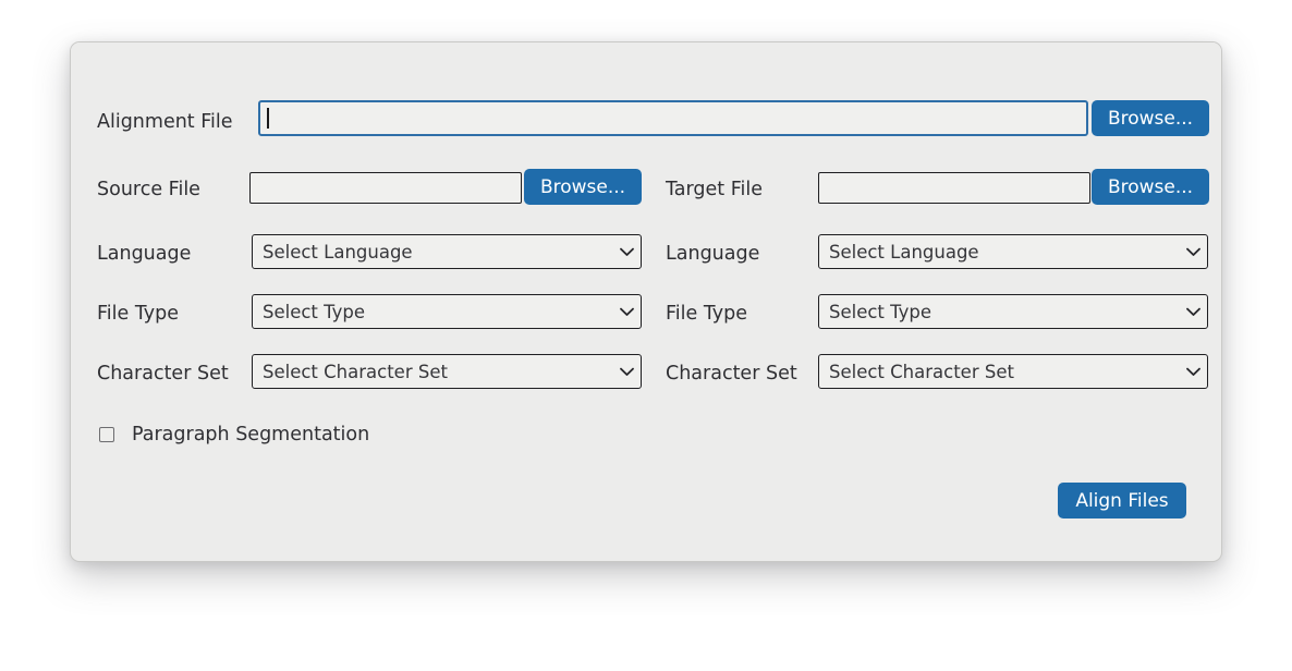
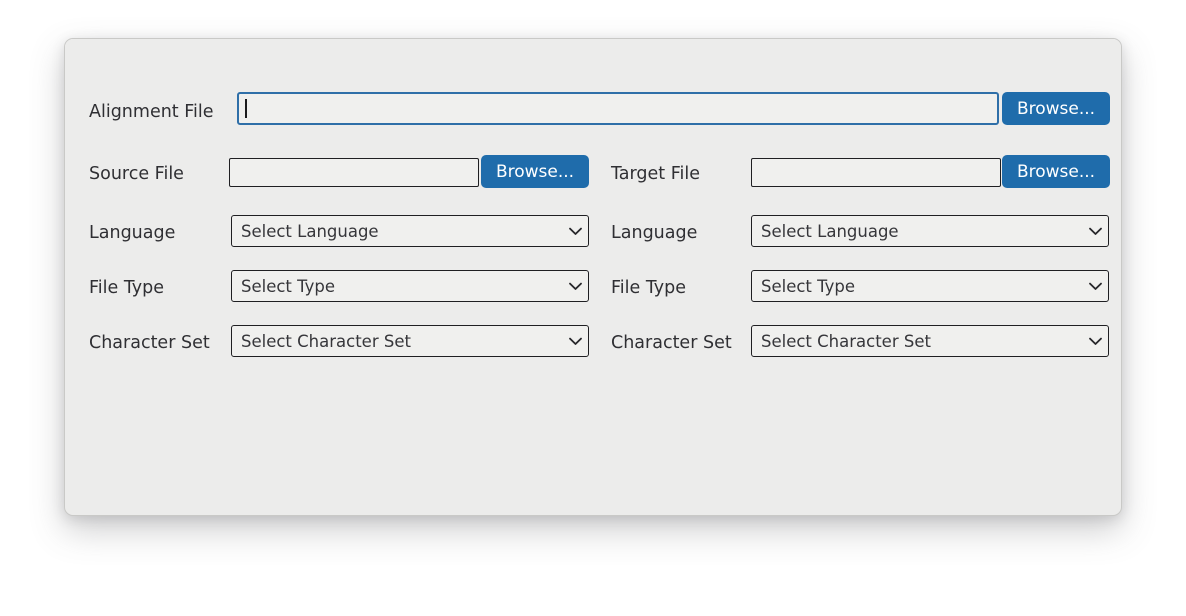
  Alignment File
  Browse...
  Source File
  Browse...
  Target File
  Browse...
  Language
  Select Language
  Language
  Select Language
  File Type
  Select Type
  File Type
  Select Type
  Character Set
  Select Character Set
  Character Set
  Select Character Set
- Paragraph Segmentation
- Align Files
